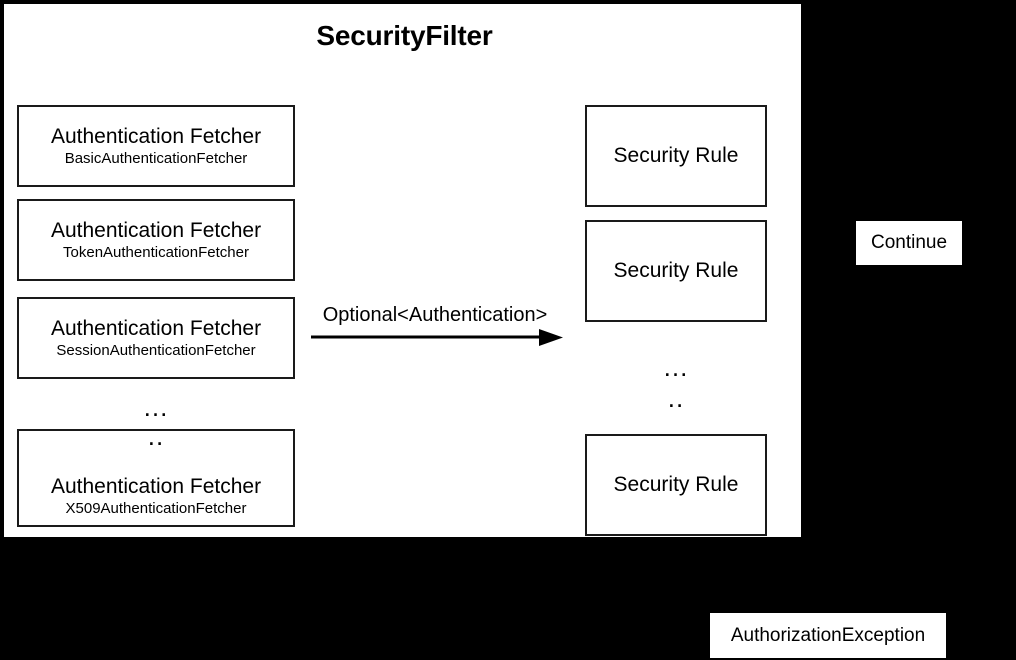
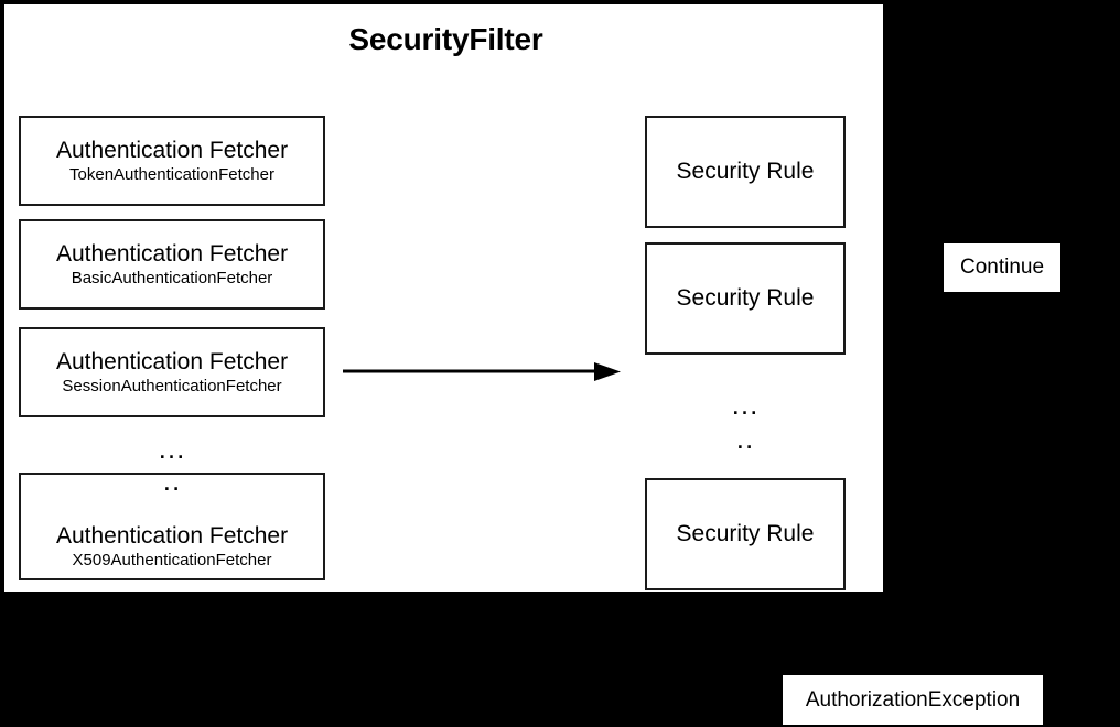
  SecurityFilter
  Authentication Fetcher
- BasicAuthenticationFetcher
+ TokenAuthenticationFetcher
  Authentication Fetcher
- TokenAuthenticationFetcher
+ BasicAuthenticationFetcher
  Authentication Fetcher
  SessionAuthenticationFetcher
  …
  Authentication Fetcher
  X509AuthenticationFetcher
  ..
- Optional<Authentication>
  Security Rule
  Security Rule
  …
  ..
  Security Rule
  Continue
  AuthorizationException
